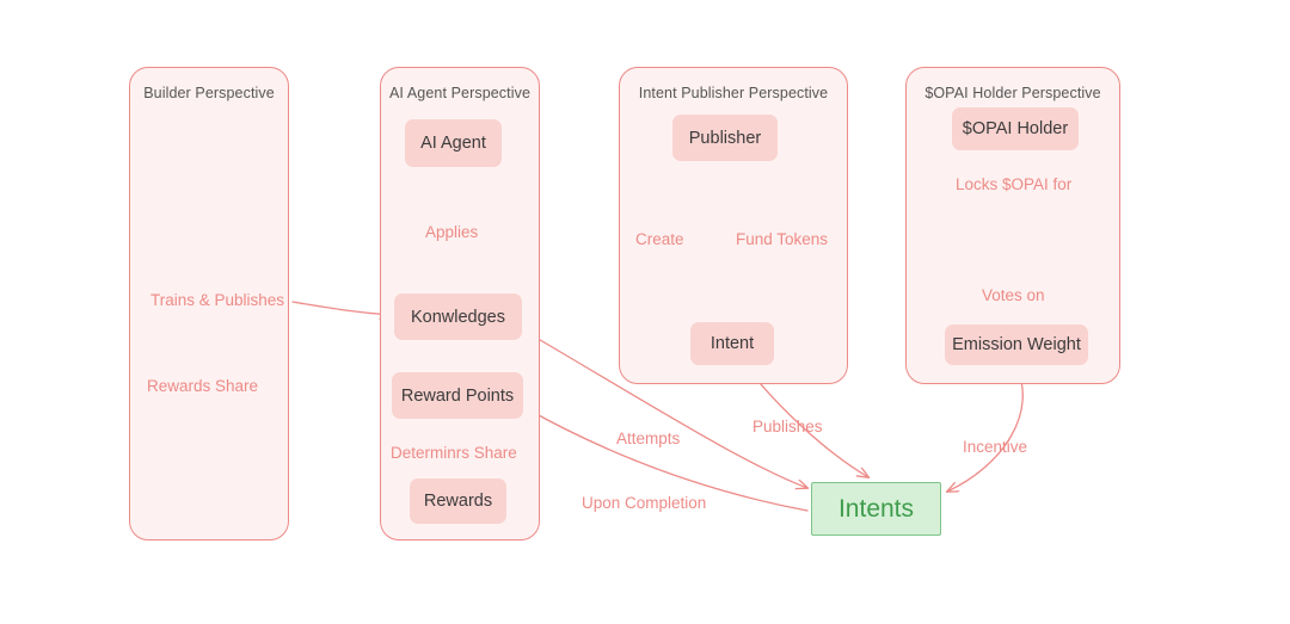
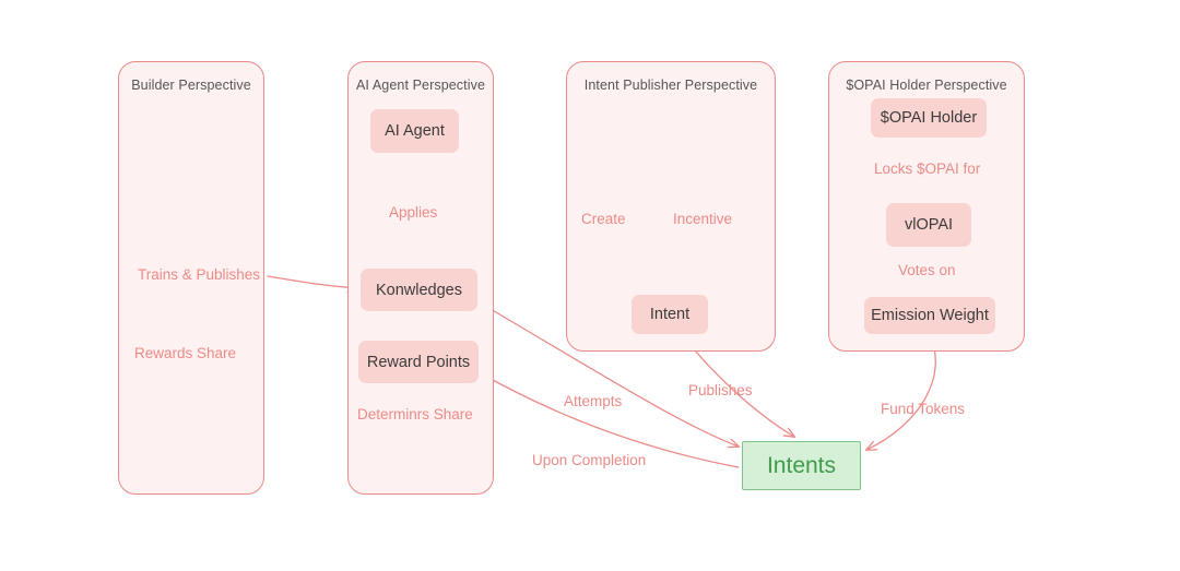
  Builder Perspective
  AI Agent Perspective
  Intent Publisher Perspective
  $OPAI Holder Perspective
  AI Agent
  Konwledges
  Reward Points
- Rewards
- Publisher
  Intent
  $OPAI Holder
+ vlOPAI
  Emission Weight
  Intents
  Trains & Publishes
  Rewards Share
  Applies
  Determinrs Share
  Create
- Fund Tokens
+ Incentive
  Locks $OPAI for
  Votes on
  Attempts
  Upon Completion
  Publishes
- Incentive
+ Fund Tokens
